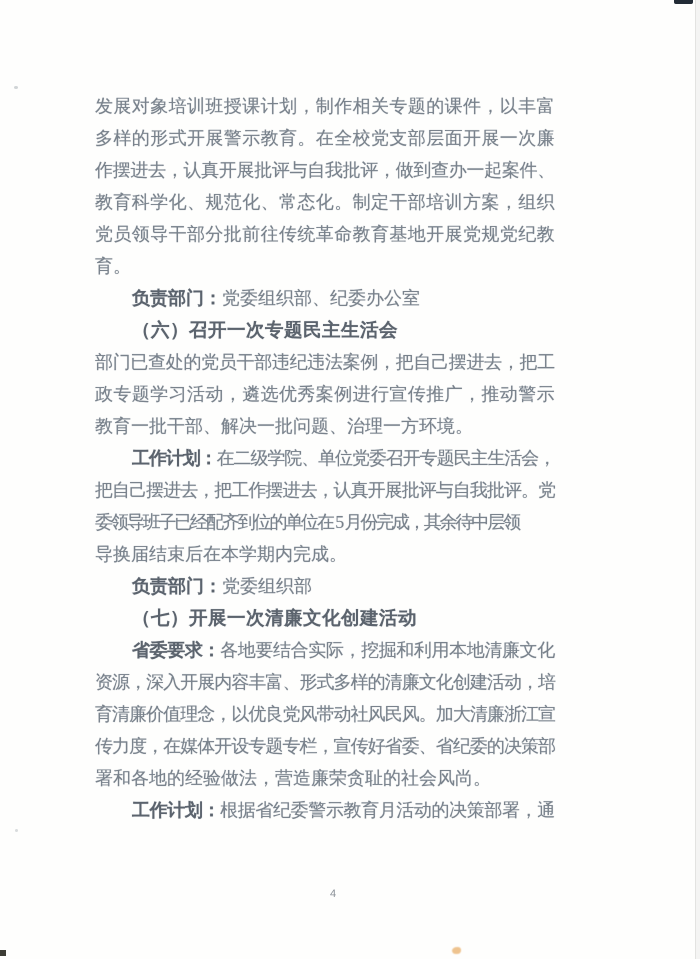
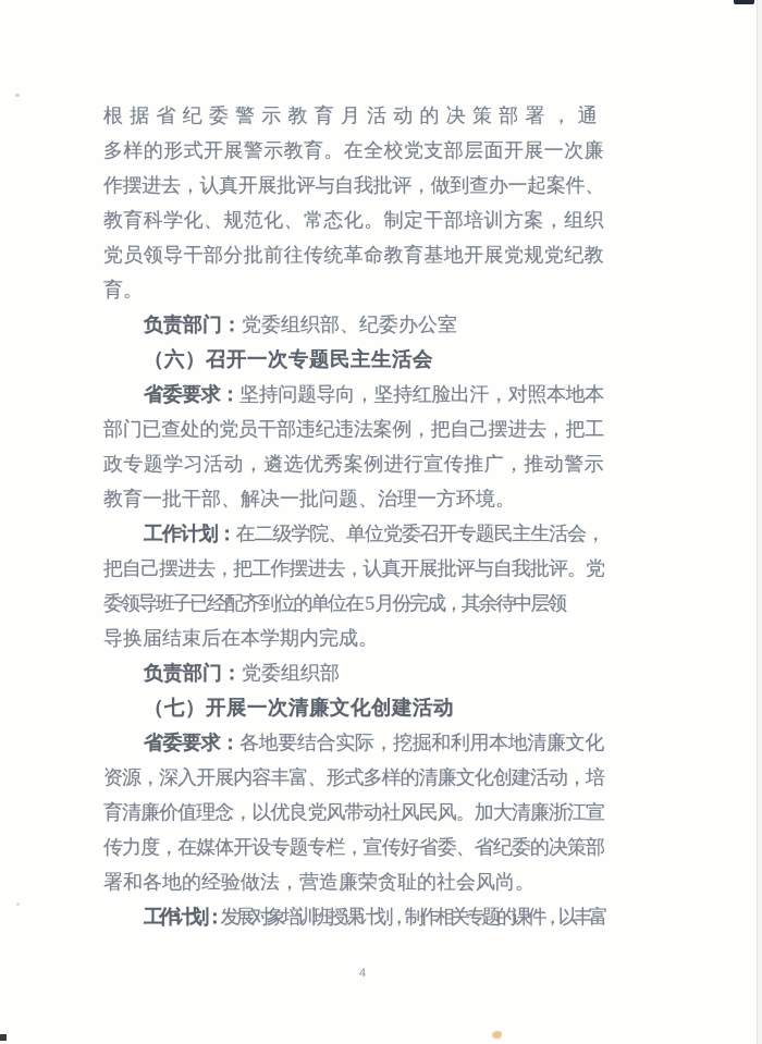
- 发展对象培训班授课计划，制作相关专题的课件，以丰富
+ 根据省纪委警示教育月活动的决策部署，通
  多样的形式开展警示教育。在全校党支部层面开展一次廉
  作摆进去，认真开展批评与自我批评，做到查办一起案件、
  教育科学化、规范化、常态化。制定干部培训方案，组织
  党员领导干部分批前往传统革命教育基地开展党规党纪教
  育。
  负责部门：党委组织部、纪委办公室
  （六）召开一次专题民主生活会
+ 省委要求：坚持问题导向，坚持红脸出汗，对照本地本
  部门已查处的党员干部违纪违法案例，把自己摆进去，把工
  政专题学习活动，遴选优秀案例进行宣传推广，推动警示
  教育一批干部、解决一批问题、治理一方环境。
  工作计划：在二级学院、单位党委召开专题民主生活会，
  把自己摆进去，把工作摆进去，认真开展批评与自我批评。党
  委领导班子已经配齐到位的单位在 5 月份完成，其余待中层领
  导换届结束后在本学期内完成。
  负责部门：党委组织部
  （七）开展一次清廉文化创建活动
  省委要求：各地要结合实际，挖掘和利用本地清廉文化
  资源，深入开展内容丰富、形式多样的清廉文化创建活动，培
  育清廉价值理念，以优良党风带动社风民风。加大清廉浙江宣
  传力度，在媒体开设专题专栏，宣传好省委、省纪委的决策部
  署和各地的经验做法，营造廉荣贪耻的社会风尚。
- 工作计划：根据省纪委警示教育月活动的决策部署，通
+ 工作计划：发展对象培训班授课计划，制作相关专题的课件，以丰富
  4
